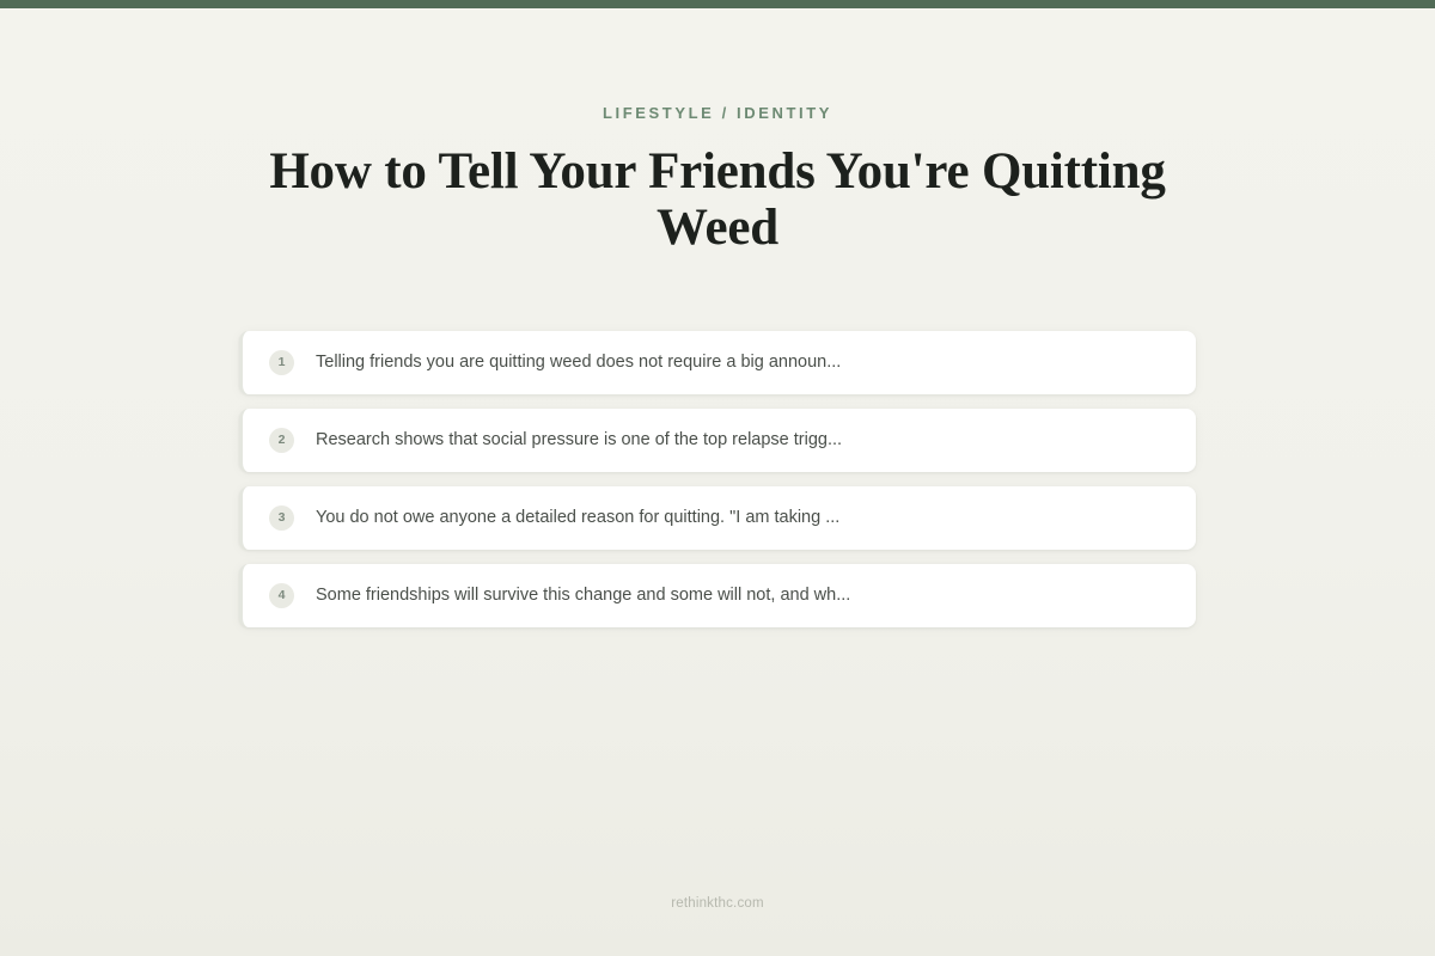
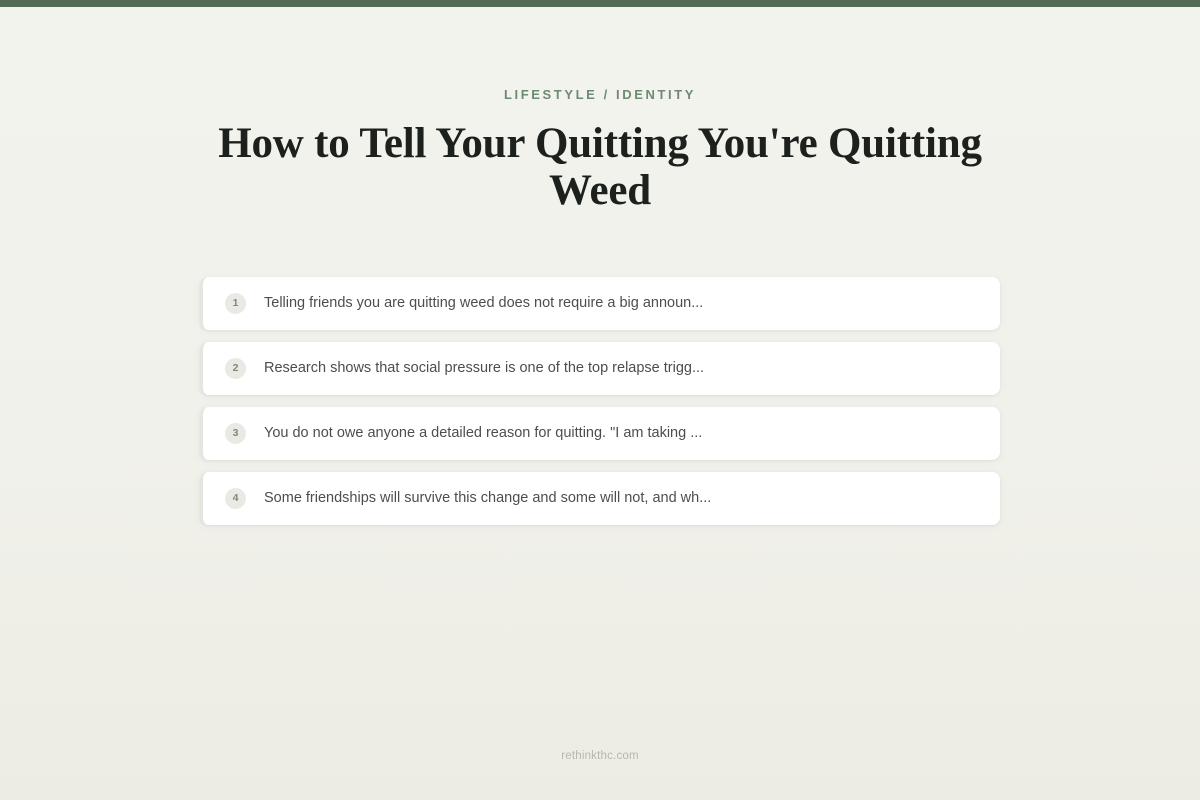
  LIFESTYLE / IDENTITY
- How to Tell Your Friends You're Quitting Weed
+ How to Tell Your Quitting You're Quitting Weed
  1
  Telling friends you are quitting weed does not require a big announ...
  2
  Research shows that social pressure is one of the top relapse trigg...
  3
  You do not owe anyone a detailed reason for quitting. "I am taking ...
  4
  Some friendships will survive this change and some will not, and wh...
  rethinkthc.com
